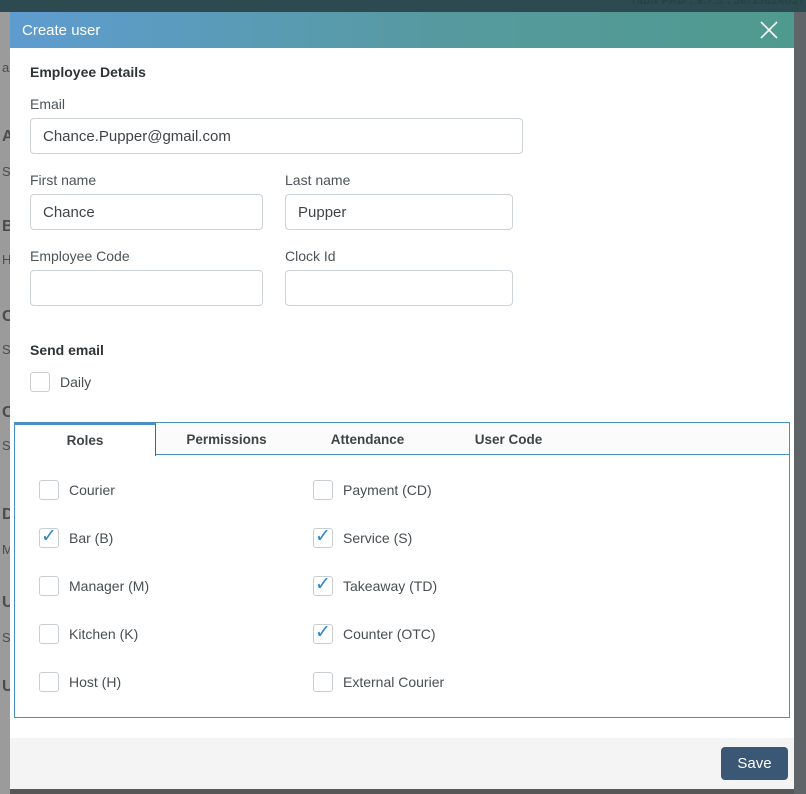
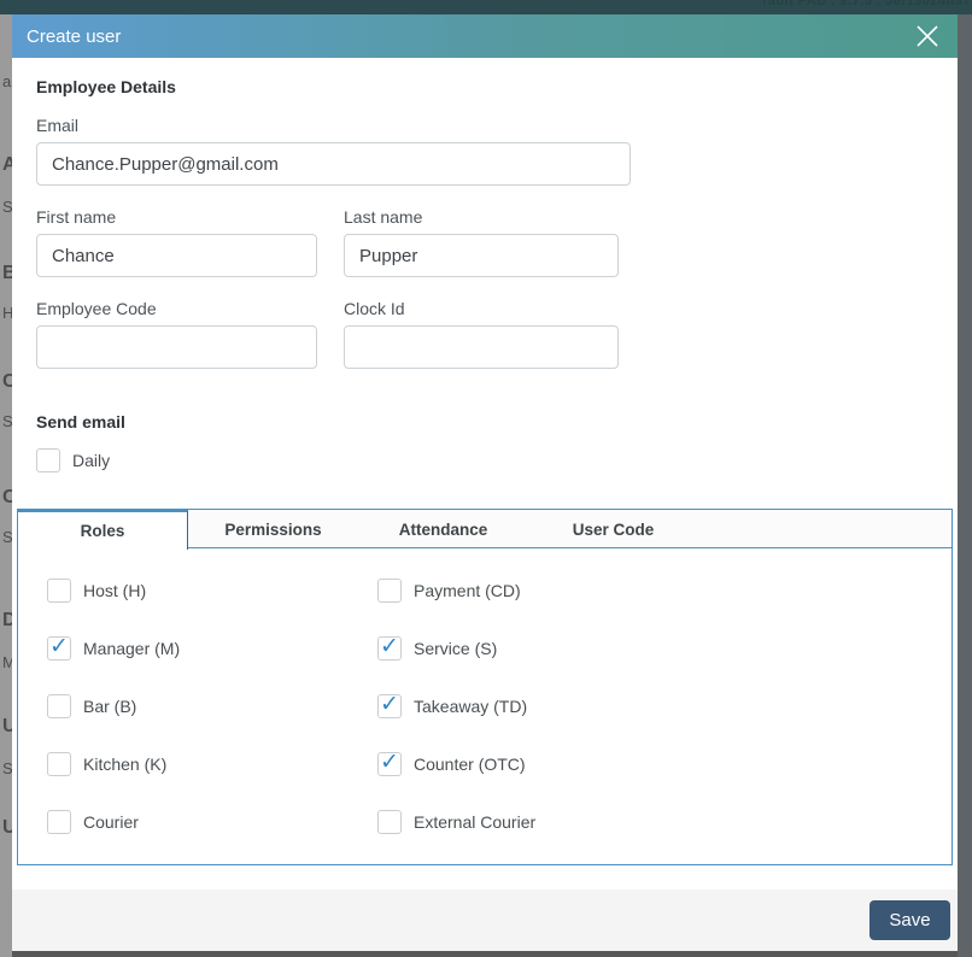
  a
  A
  S
  B
  H
  C
  S
  C
  S
  D
  M
  U
  S
  U
  Create user
  Employee Details
  Email
  Chance.Pupper@gmail.com
  First name
  Chance
  Last name
  Pupper
  Employee Code
  Clock Id
  Send email
  Daily
  Roles
  Permissions
  Attendance
  User Code
- Courier
+ Host (H)
  Payment (CD)
  ✓
- Bar (B)
+ Manager (M)
  ✓
  Service (S)
- Manager (M)
+ Bar (B)
  ✓
  Takeaway (TD)
  Kitchen (K)
  ✓
  Counter (OTC)
- Host (H)
+ Courier
  External Courier
  Save
